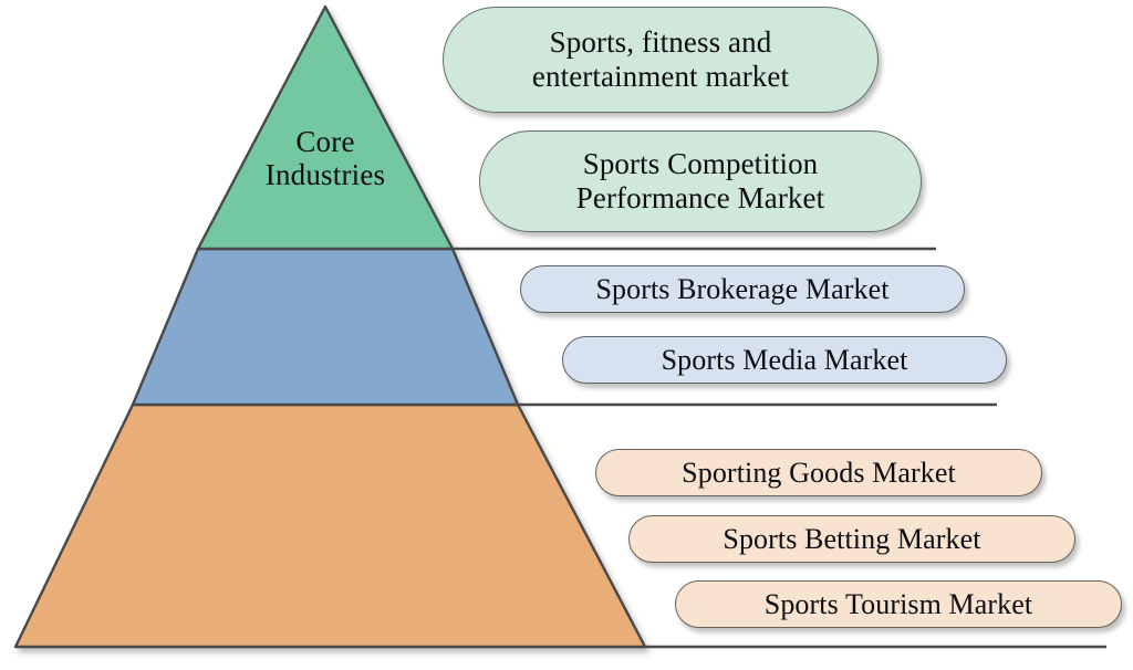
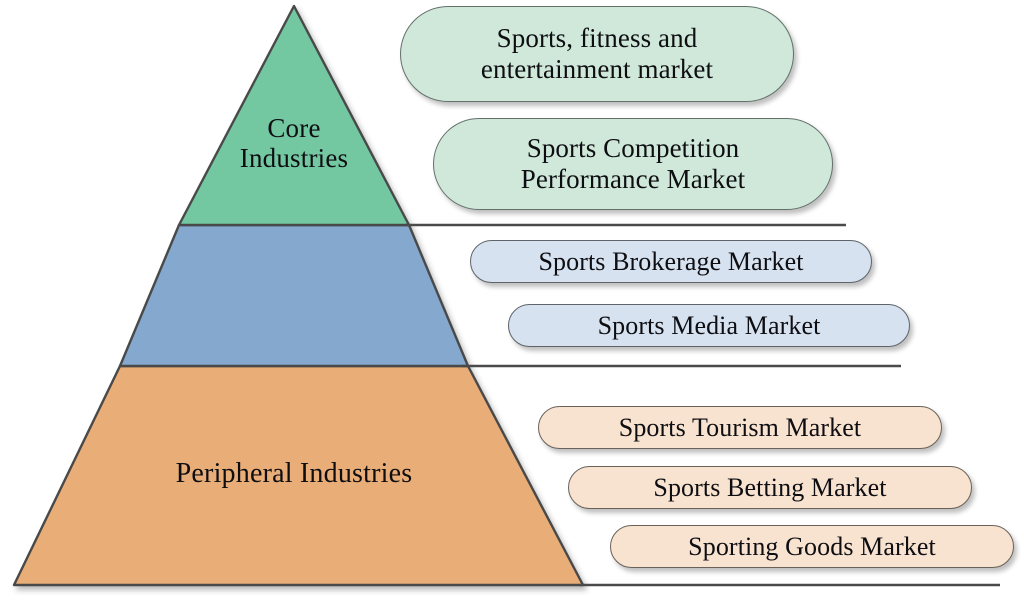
  Core
  Industries
+ Peripheral Industries
  Sports, fitness and
  entertainment market
  Sports Competition
  Performance Market
  Sports Brokerage Market
  Sports Media Market
- Sporting Goods Market
+ Sports Tourism Market
  Sports Betting Market
- Sports Tourism Market
+ Sporting Goods Market
